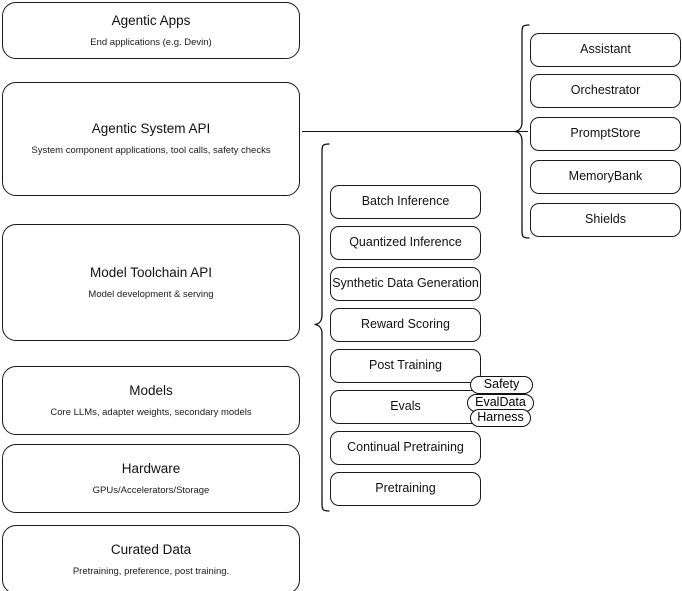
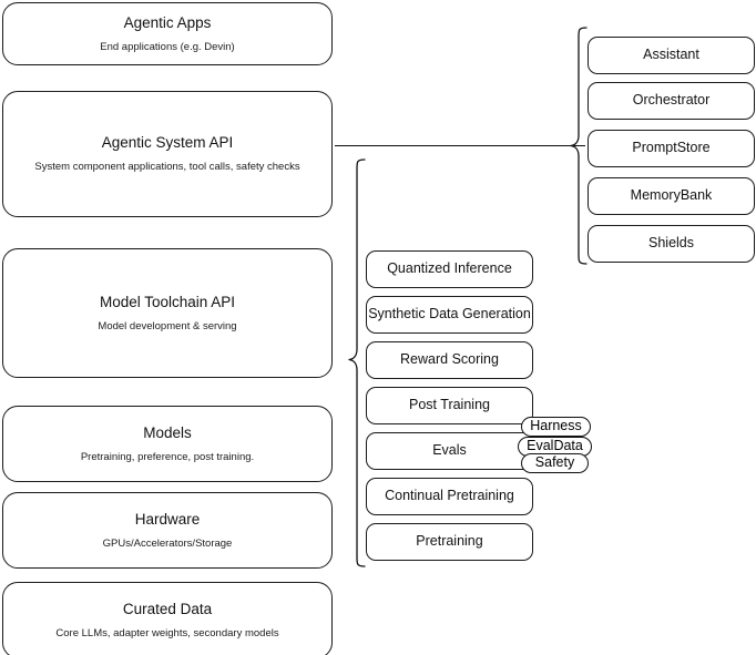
  Agentic Apps
  End applications (e.g. Devin)
  Agentic System API
  System component applications, tool calls, safety checks
  Model Toolchain API
  Model development & serving
  Models
- Core LLMs, adapter weights, secondary models
+ Pretraining, preference, post training.
  Hardware
  GPUs/Accelerators/Storage
  Curated Data
- Pretraining, preference, post training.
+ Core LLMs, adapter weights, secondary models
- Batch Inference
  Quantized Inference
  Synthetic Data Generation
  Reward Scoring
  Post Training
  Evals
  Continual Pretraining
  Pretraining
- Safety
+ Harness
  EvalData
- Harness
+ Safety
  Assistant
  Orchestrator
  PromptStore
  MemoryBank
  Shields
